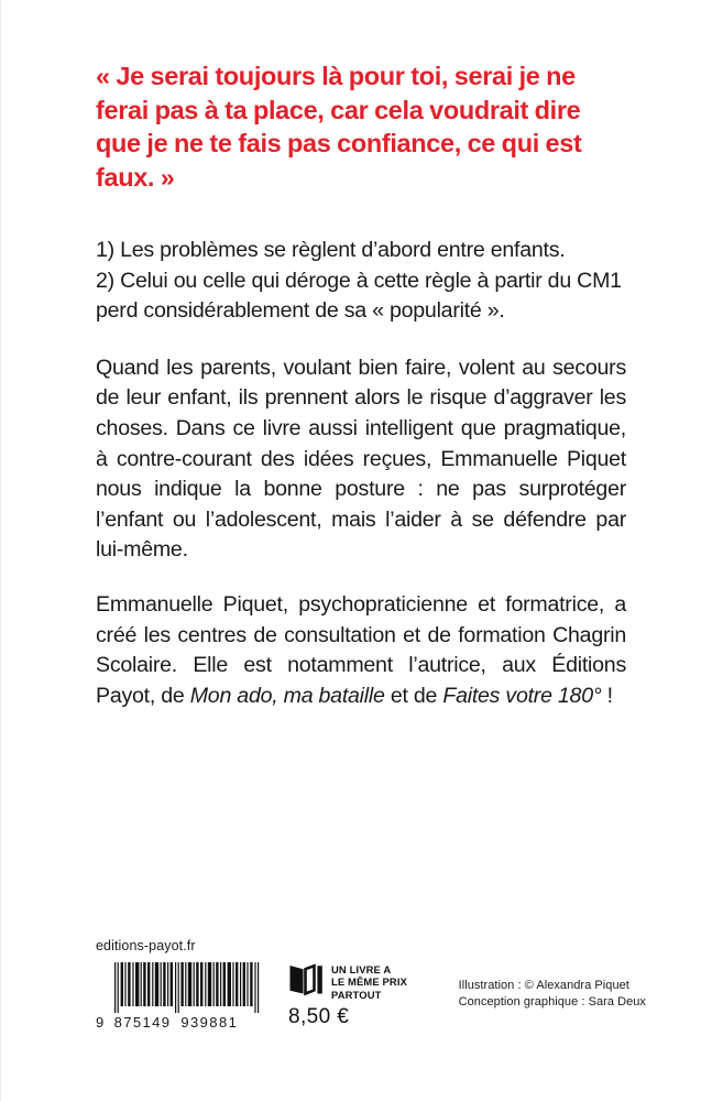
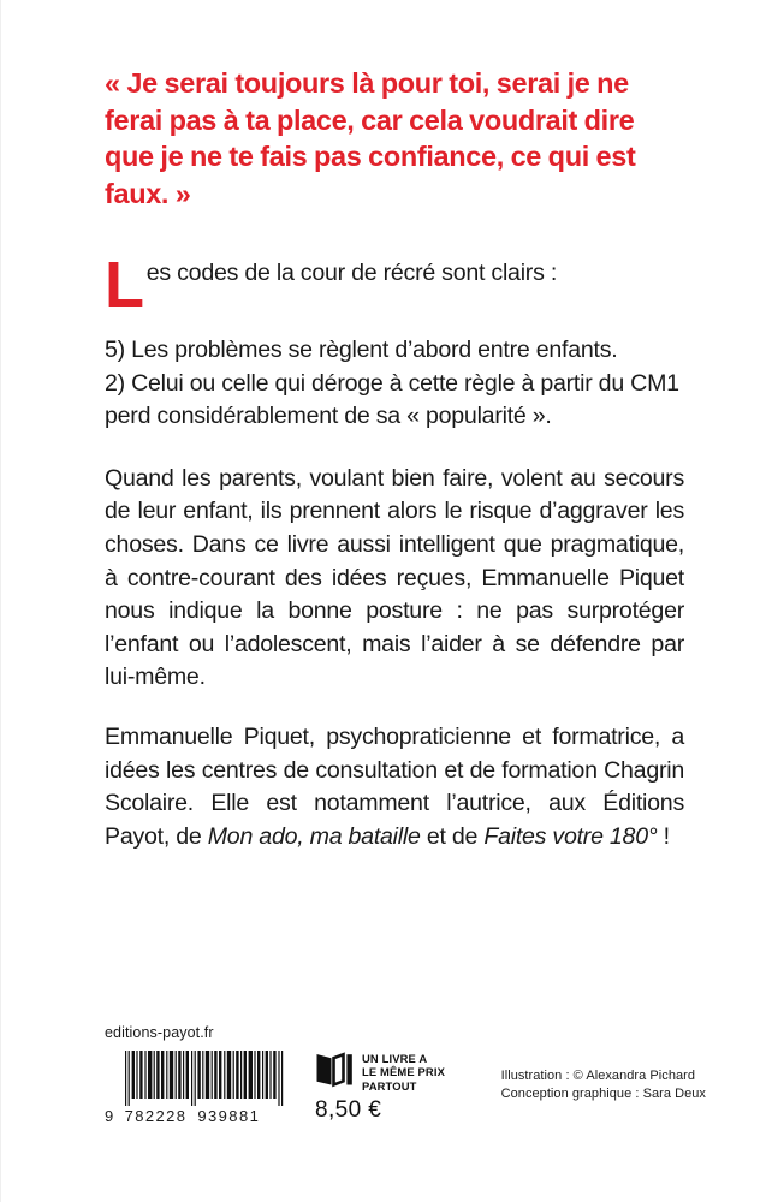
  « Je serai toujours là pour toi, serai je ne ferai pas à ta place, car cela voudrait dire que je ne te fais pas confiance, ce qui est faux. »
+ L
+ es codes de la cour de récré sont clairs :
- 1) Les problèmes se règlent d’abord entre enfants.
+ 5) Les problèmes se règlent d’abord entre enfants.
  2) Celui ou celle qui déroge à cette règle à partir du CM1 perd considérablement de sa « popularité ».
  Quand les parents, voulant bien faire, volent au secours de leur enfant, ils prennent alors le risque d’aggraver les choses. Dans ce livre aussi intelligent que pragmatique, à contre-courant des idées reçues, Emmanuelle Piquet nous indique la bonne posture : ne pas surprotéger l’enfant ou l’adolescent, mais l’aider à se défendre par lui-même.
- Emmanuelle Piquet, psychopraticienne et formatrice, a créé les centres de consultation et de formation Chagrin Scolaire. Elle est notamment l’autrice, aux Éditions Payot, de Mon ado, ma bataille et de Faites votre 180° !
+ Emmanuelle Piquet, psychopraticienne et formatrice, a idées les centres de consultation et de formation Chagrin Scolaire. Elle est notamment l’autrice, aux Éditions Payot, de Mon ado, ma bataille et de Faites votre 180° !
  editions-payot.fr
  9
- 875149
+ 782228
  939881
  UN LIVRE A
  LE MÊME PRIX
  PARTOUT
  8,50 €
- Illustration : © Alexandra Piquet
+ Illustration : © Alexandra Pichard
  Conception graphique : Sara Deux
